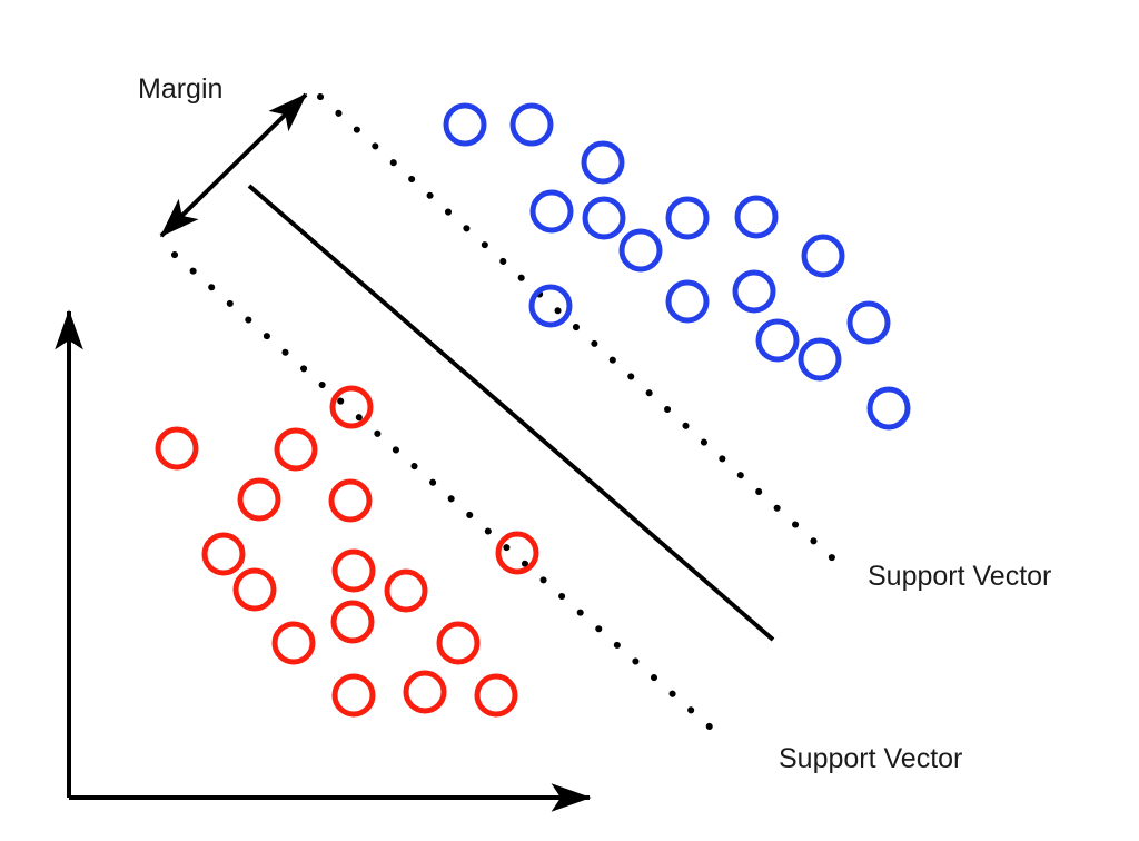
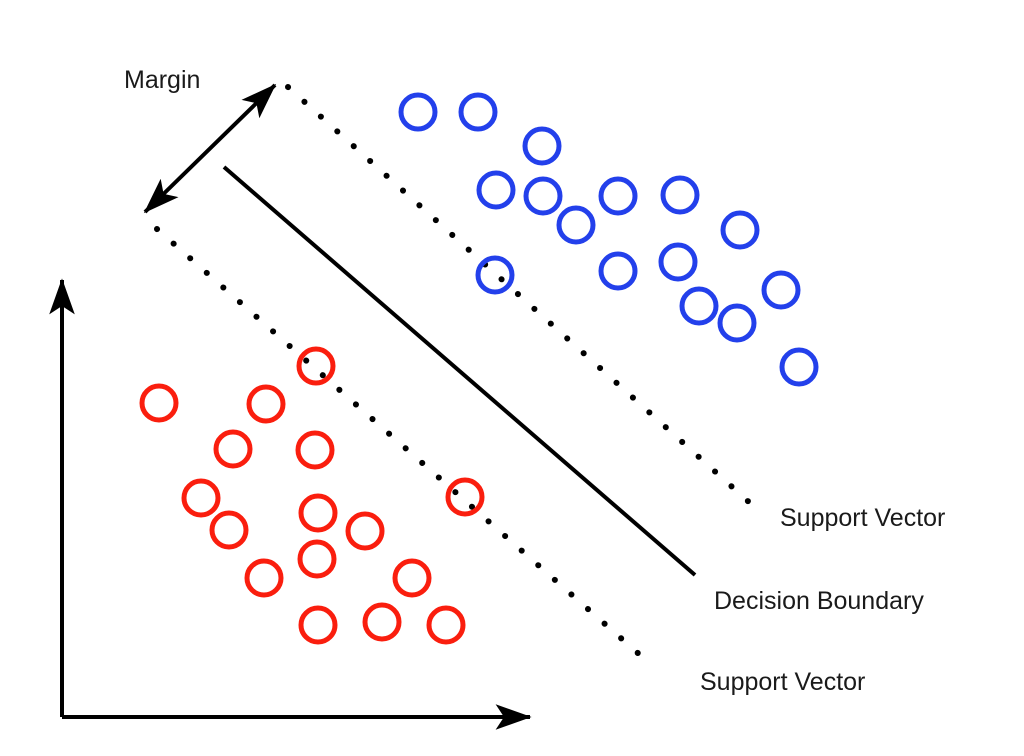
  Margin
  Support Vector
+ Decision Boundary
  Support Vector
